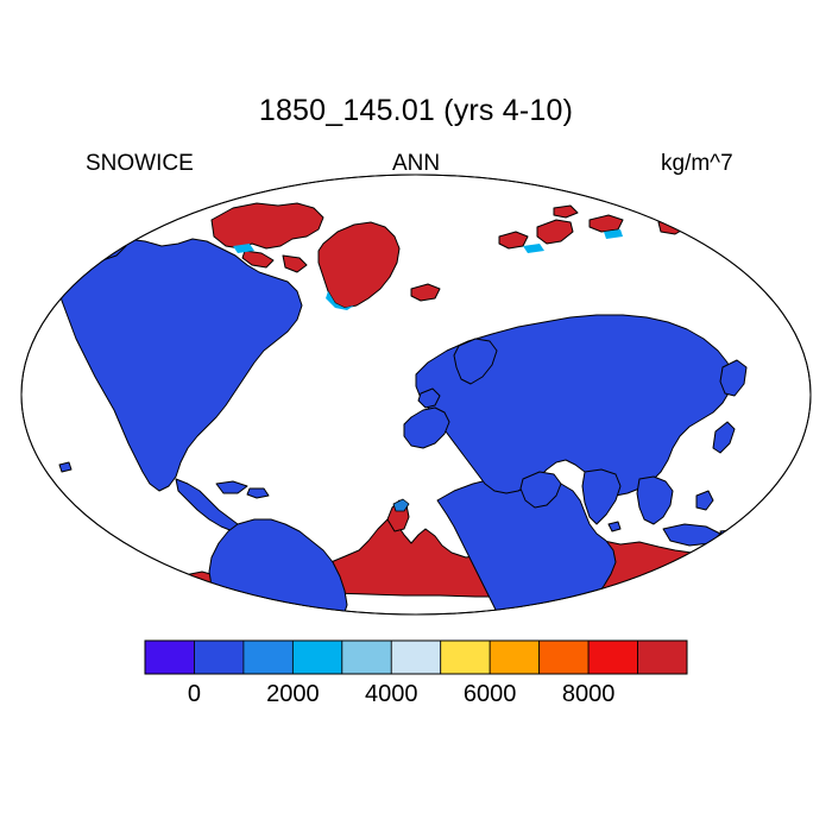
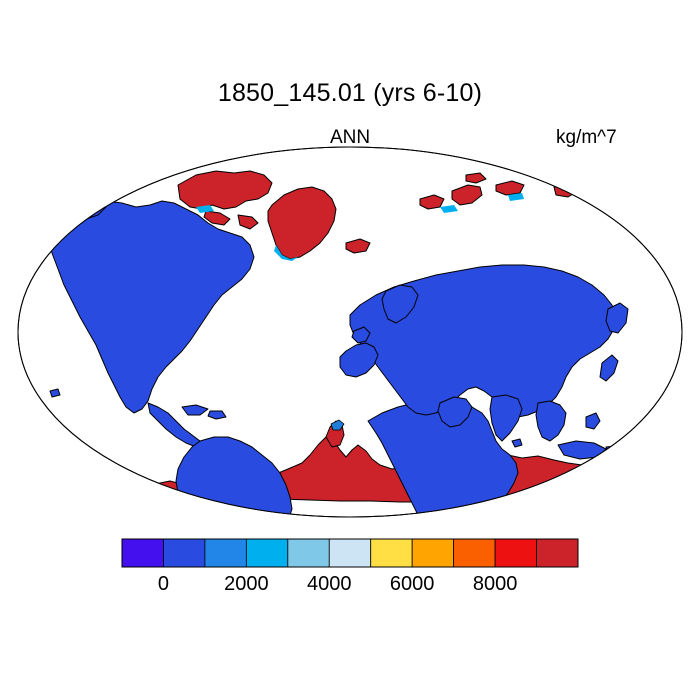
- 1850_145.01 (yrs 4-10)
+ 1850_145.01 (yrs 6-10)
- SNOWICE
  ANN
  kg/m^7
  0
  2000
  4000
  6000
  8000
